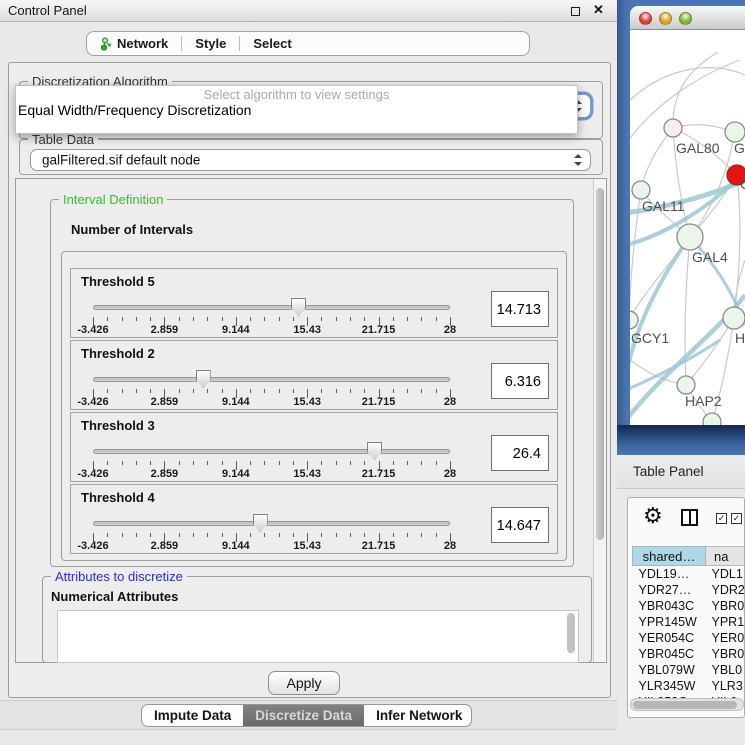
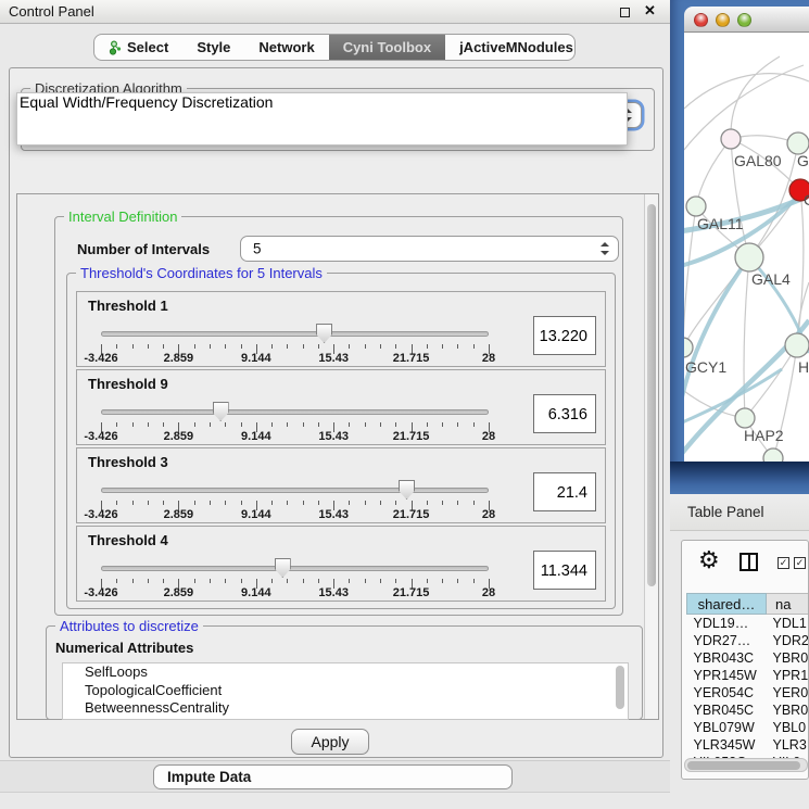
  Control Panel
  ✕
- Network
+ Select
  Style
- Select
+ Network
+ Cyni Toolbox
+ jActiveMNodules
  Discretization Algorithm
- Table Data
- galFiltered.sif default node
  Interval Definition
  Number of Intervals
+ 5
+ Threshold's Coordinates for 5 Intervals
- Threshold 5
+ Threshold 1
  -3.426
  2.859
  9.144
  15.43
  21.715
  28
- 14.713
+ 13.220
- Threshold 2
+ Threshold 9
  -3.426
  2.859
  9.144
  15.43
  21.715
  28
  6.316
  Threshold 3
  -3.426
  2.859
  9.144
  15.43
  21.715
  28
- 26.4
+ 21.4
  Threshold 4
  -3.426
  2.859
  9.144
  15.43
  21.715
  28
- 14.647
+ 11.344
  Attributes to discretize
  Numerical Attributes
+ SelfLoops
+ TopologicalCoefficient
+ BetweennessCentrality
  Apply
  Impute Data
- Discretize Data
- Infer Network
- Select algorithm to view settings
  Equal Width/Frequency Discretization
  GAL80
  GAL11
  GAL4
  GCY1
  H
  HAP2
  Table Panel
  ⚙
  ✓
  ✓
  shared…	na
  YDL19…	YDL1
  YDR27…	YDR2
  YBR043C	YBR0
  YPR145W	YPR1
  YER054C	YER0
  YBR045C	YBR0
  YBL079W	YBL0
  YLR345W	YLR3
